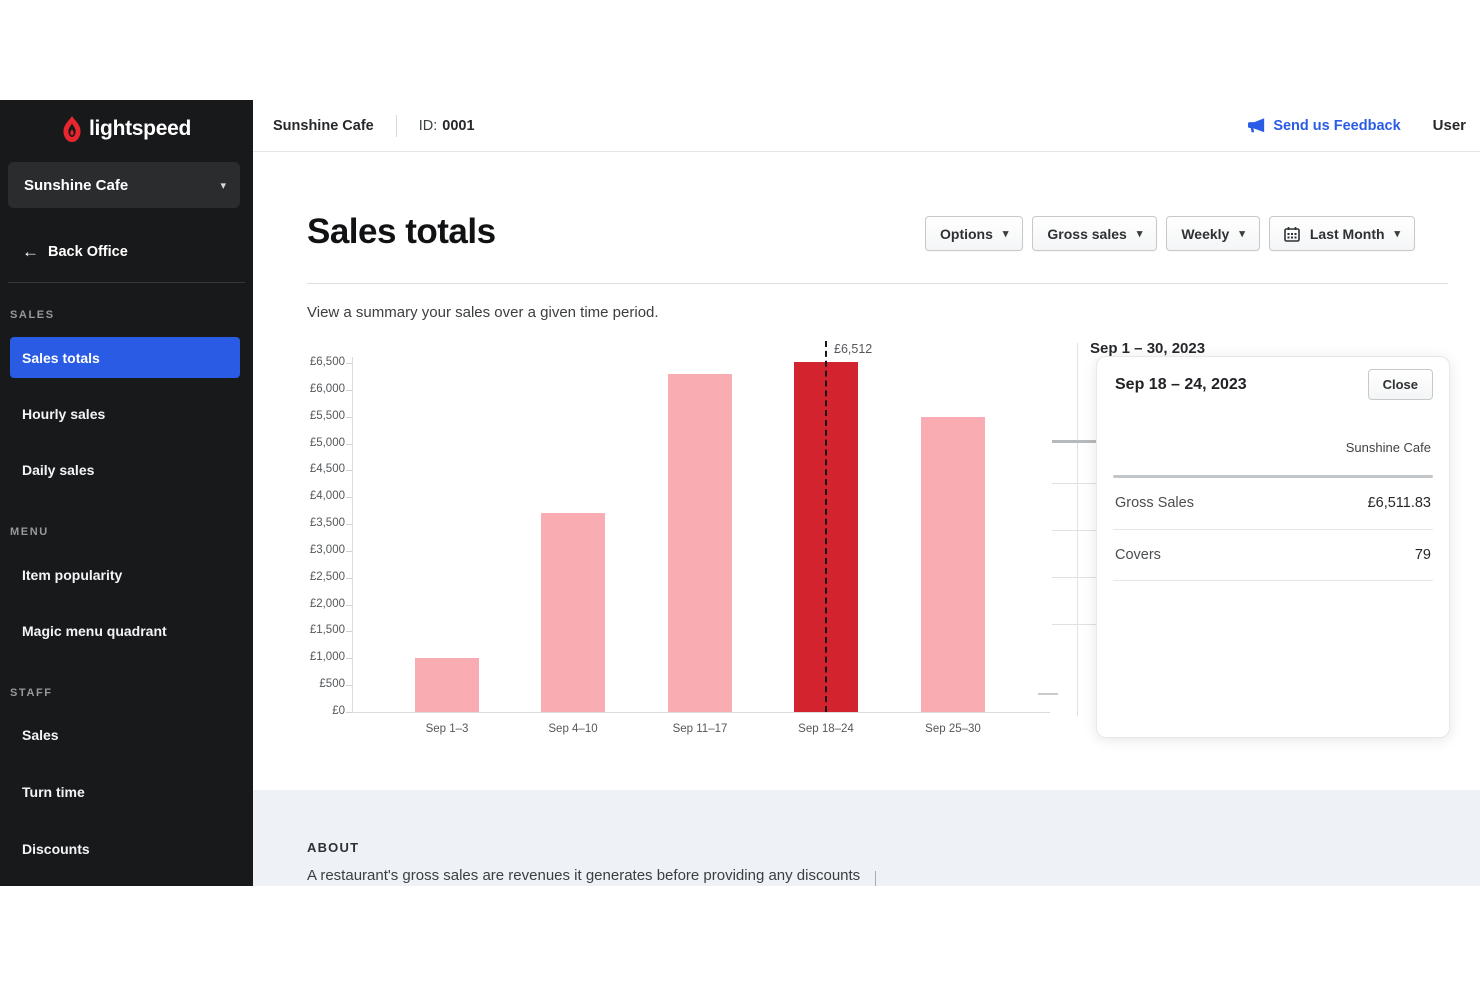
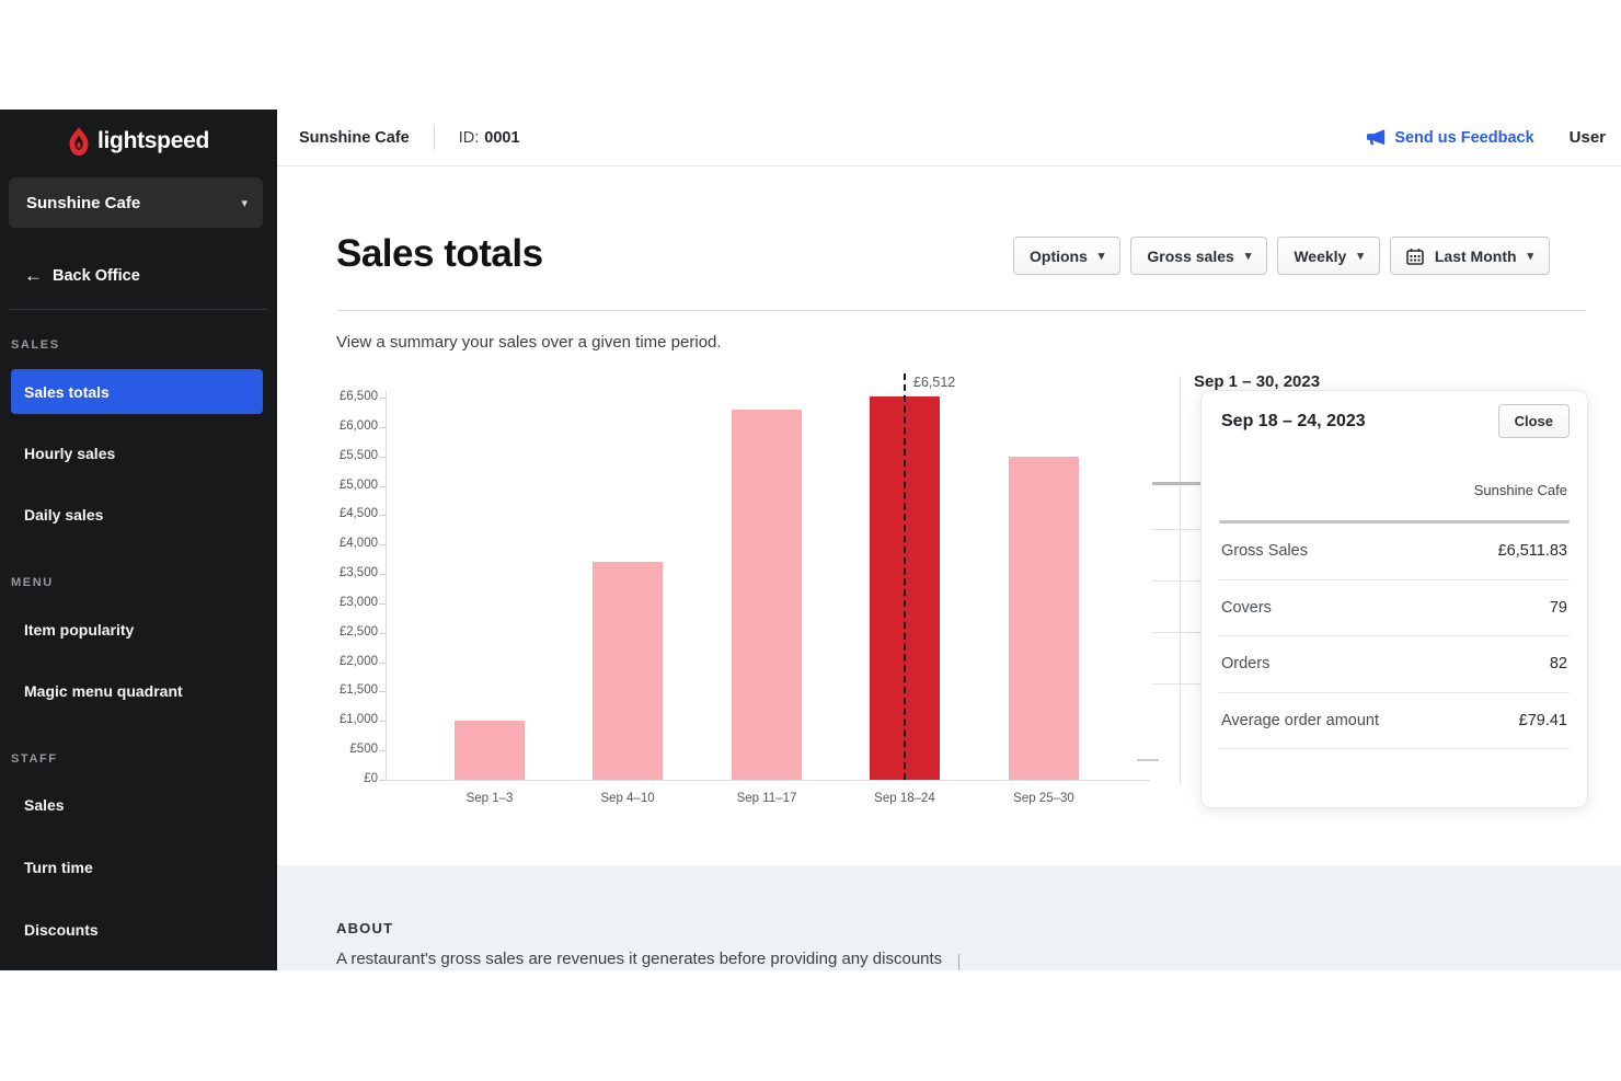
  lightspeed
  Sunshine Cafe
  ▾
  ←
  Back Office
  SALES
  Sales totals
  Hourly sales
  Daily sales
  MENU
  Item popularity
  Magic menu quadrant
  STAFF
  Sales
  Turn time
  Discounts
  Sunshine Cafe
  ID:
  0001
  Send us Feedback
  User
  Sales totals
  Options
  ▾
  Gross sales
  ▾
  Weekly
  ▾
  Last Month
  ▾
  View a summary your sales over a given time period.
  £0
  £500
  £1,000
  £1,500
  £2,000
  £2,500
  £3,000
  £3,500
  £4,000
  £4,500
  £5,000
  £5,500
  £6,000
  £6,500
  Sep 1–3
  Sep 4–10
  Sep 11–17
  Sep 18–24
  Sep 25–30
  £6,512
  Sep 1 – 30, 2023
  Sep 18 – 24, 2023
  Close
  Sunshine Cafe
  Gross Sales
  £6,511.83
  Covers
  79
+ Orders
+ 82
+ Average order amount
+ £79.41
  ABOUT
  A restaurant's gross sales are revenues it generates before providing any discounts
